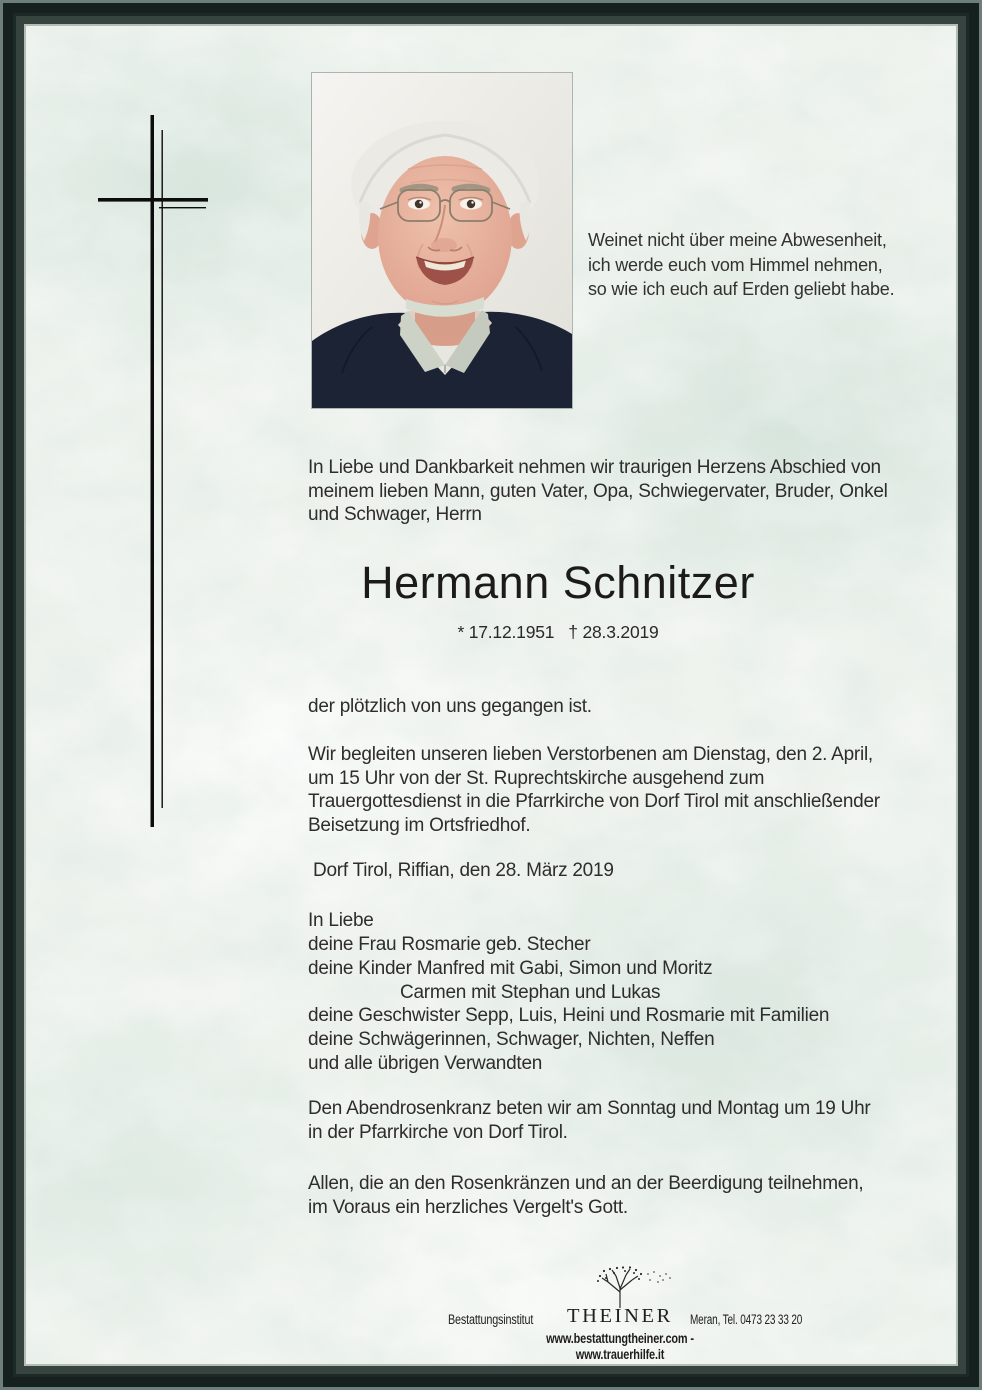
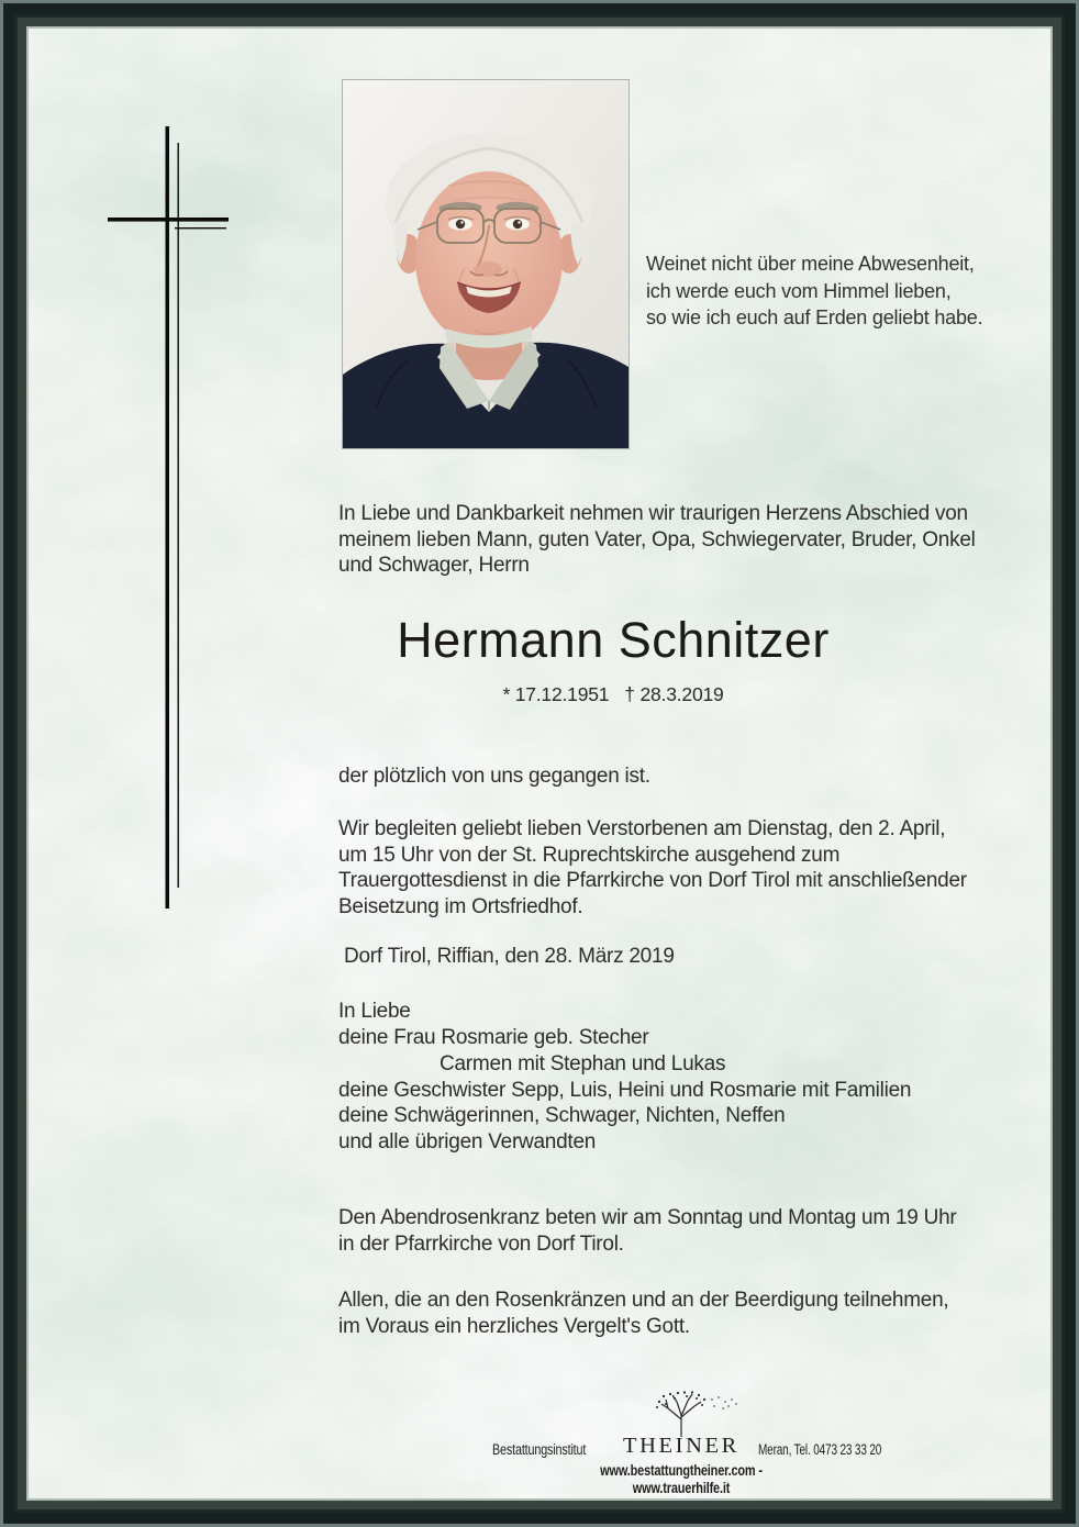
  Weinet nicht über meine Abwesenheit,
- ich werde euch vom Himmel nehmen,
+ ich werde euch vom Himmel lieben,
  so wie ich euch auf Erden geliebt habe.
  In Liebe und Dankbarkeit nehmen wir traurigen Herzens Abschied von
  meinem lieben Mann, guten Vater, Opa, Schwiegervater, Bruder, Onkel
  und Schwager, Herrn
  Hermann Schnitzer
  * 17.12.1951 † 28.3.2019
  der plötzlich von uns gegangen ist.
- Wir begleiten unseren lieben Verstorbenen am Dienstag, den 2. April,
+ Wir begleiten geliebt lieben Verstorbenen am Dienstag, den 2. April,
  um 15 Uhr von der St. Ruprechtskirche ausgehend zum
  Trauergottesdienst in die Pfarrkirche von Dorf Tirol mit anschließender
  Beisetzung im Ortsfriedhof.
  Dorf Tirol, Riffian, den 28. März 2019
  In Liebe
  deine Frau Rosmarie geb. Stecher
- deine Kinder Manfred mit Gabi, Simon und Moritz
  Carmen mit Stephan und Lukas
  deine Geschwister Sepp, Luis, Heini und Rosmarie mit Familien
  deine Schwägerinnen, Schwager, Nichten, Neffen
  und alle übrigen Verwandten
  Den Abendrosenkranz beten wir am Sonntag und Montag um 19 Uhr
  in der Pfarrkirche von Dorf Tirol.
  Allen, die an den Rosenkränzen und an der Beerdigung teilnehmen,
  im Voraus ein herzliches Vergelt's Gott.
  Bestattungsinstitut
  THEINER
  Meran, Tel. 0473 23 33 20
  www.bestattungtheiner.com - www.trauerhilfe.it
